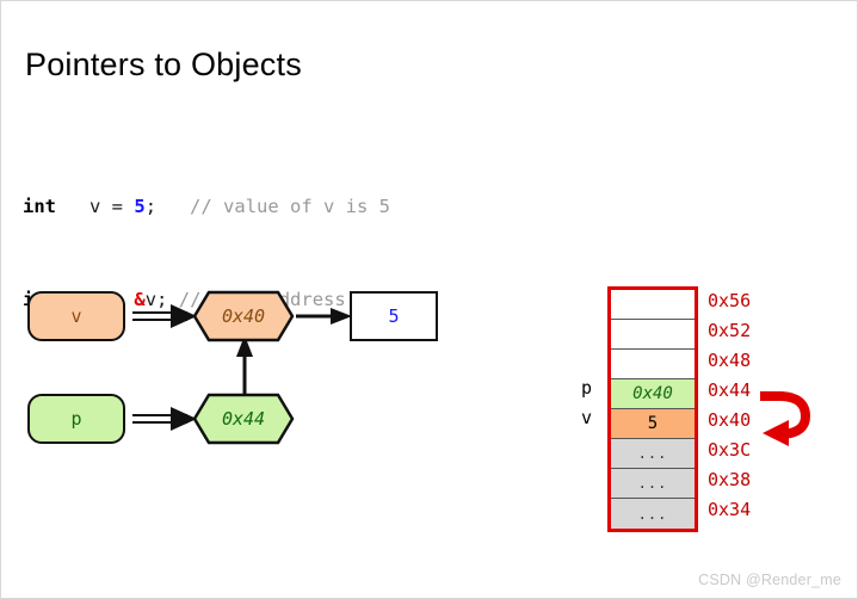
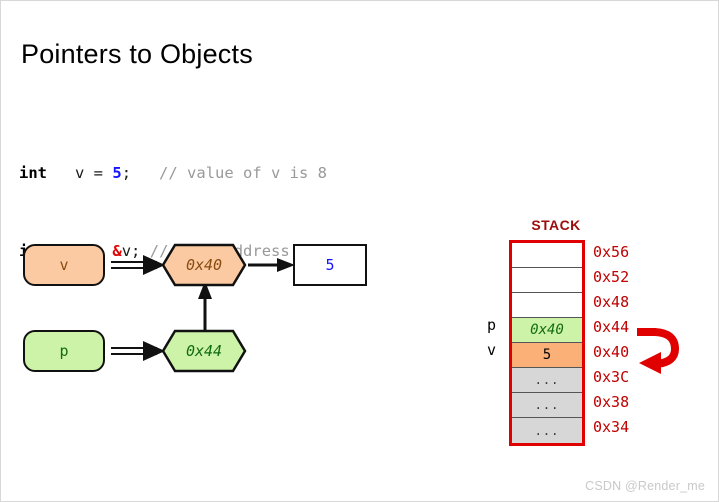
  Pointers to Objects
- int v = 5; // value of v is 5
+ int v = 5; // value of v is 8
  v
  0x40
  5
  p
  0x44
+ STACK
  0x40
  5
  ...
  ...
  ...
  p
  v
  0x56
  0x52
  0x48
  0x44
  0x40
  0x3C
  0x38
  0x34
  CSDN @Render_me
